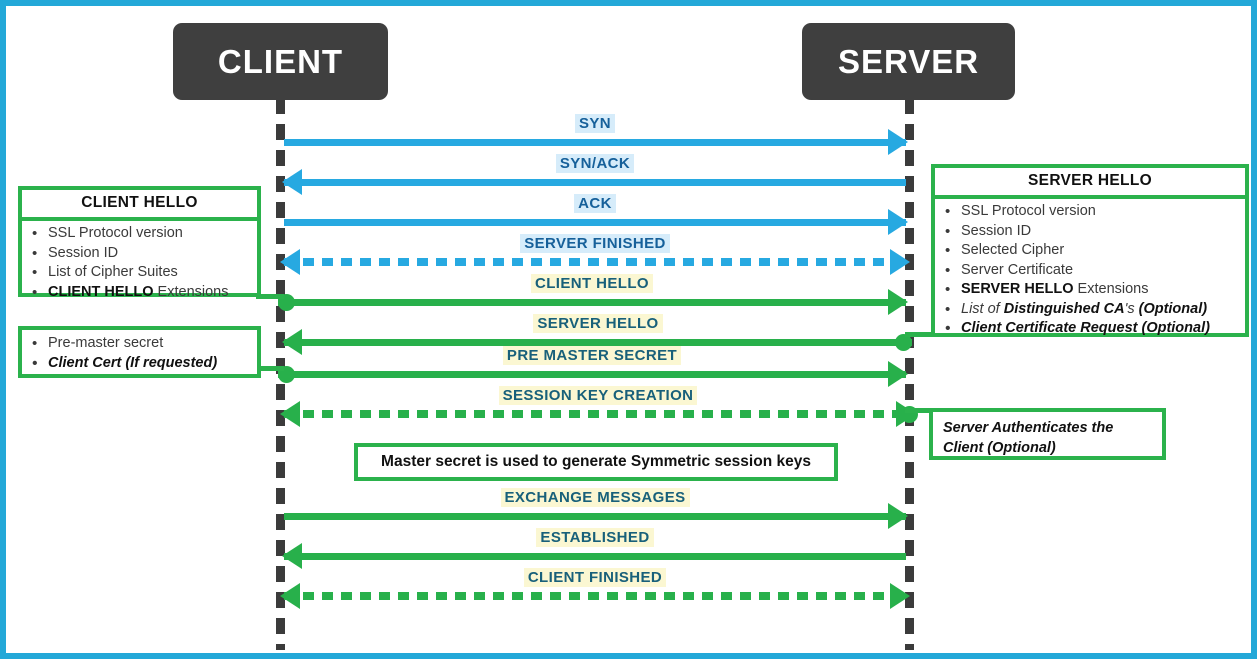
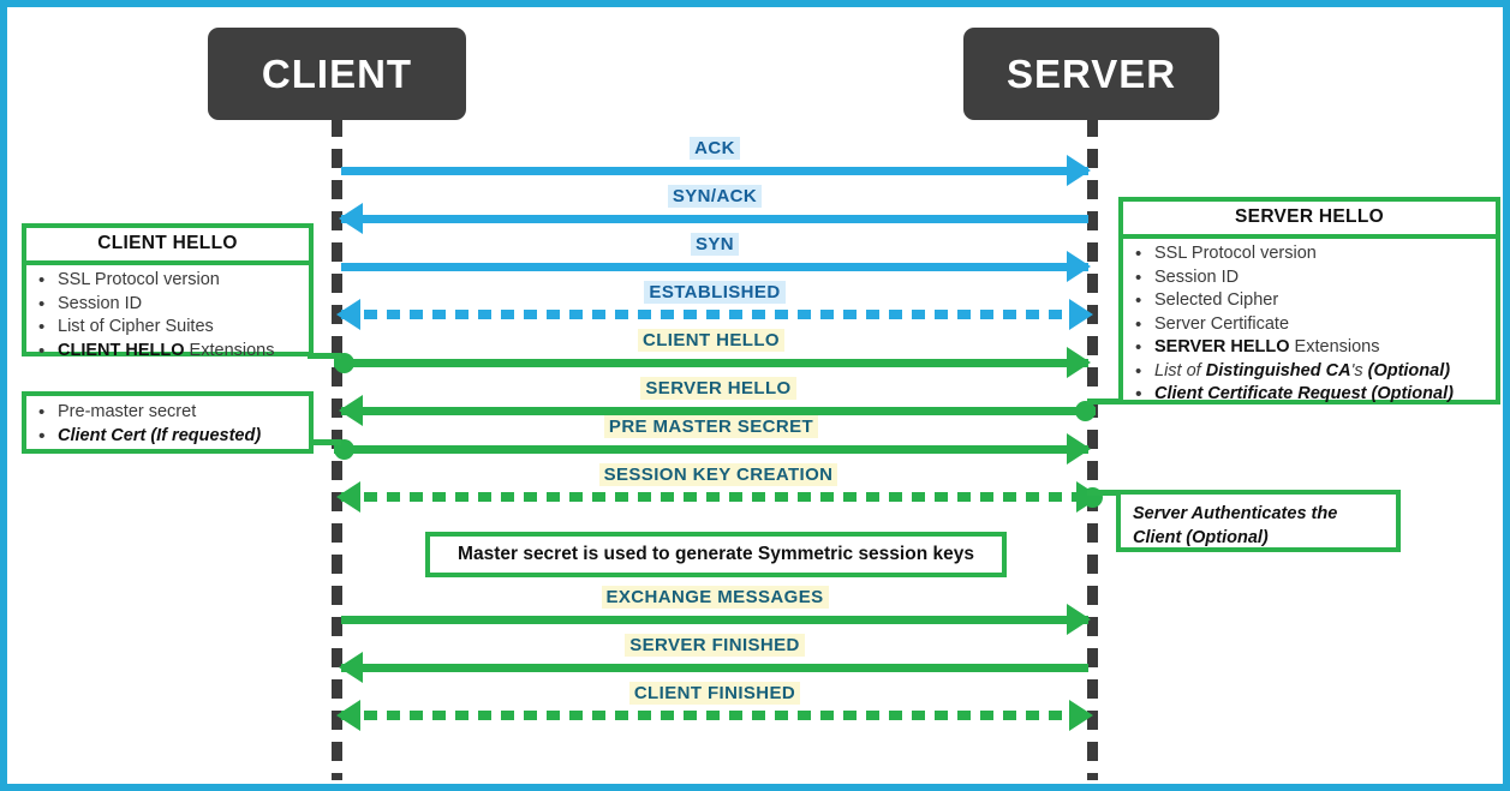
  CLIENT
  SERVER
- SYN
+ ACK
  SYN/ACK
- ACK
+ SYN
- SERVER FINISHED
+ ESTABLISHED
  CLIENT HELLO
  SERVER HELLO
  PRE MASTER SECRET
  SESSION KEY CREATION
  EXCHANGE MESSAGES
- ESTABLISHED
+ SERVER FINISHED
  CLIENT FINISHED
  CLIENT HELLO
  SSL Protocol version
  Session ID
  List of Cipher Suites
  CLIENT HELLO Extensions
  SERVER HELLO
  SSL Protocol version
  Session ID
  Selected Cipher
  Server Certificate
  SERVER HELLO Extensions
  List of Distinguished CA's (Optional)
  Client Certificate Request (Optional)
  Pre-master secret
  Client Cert (If requested)
  Master secret is used to generate Symmetric session keys
  Server Authenticates the
  Client (Optional)
